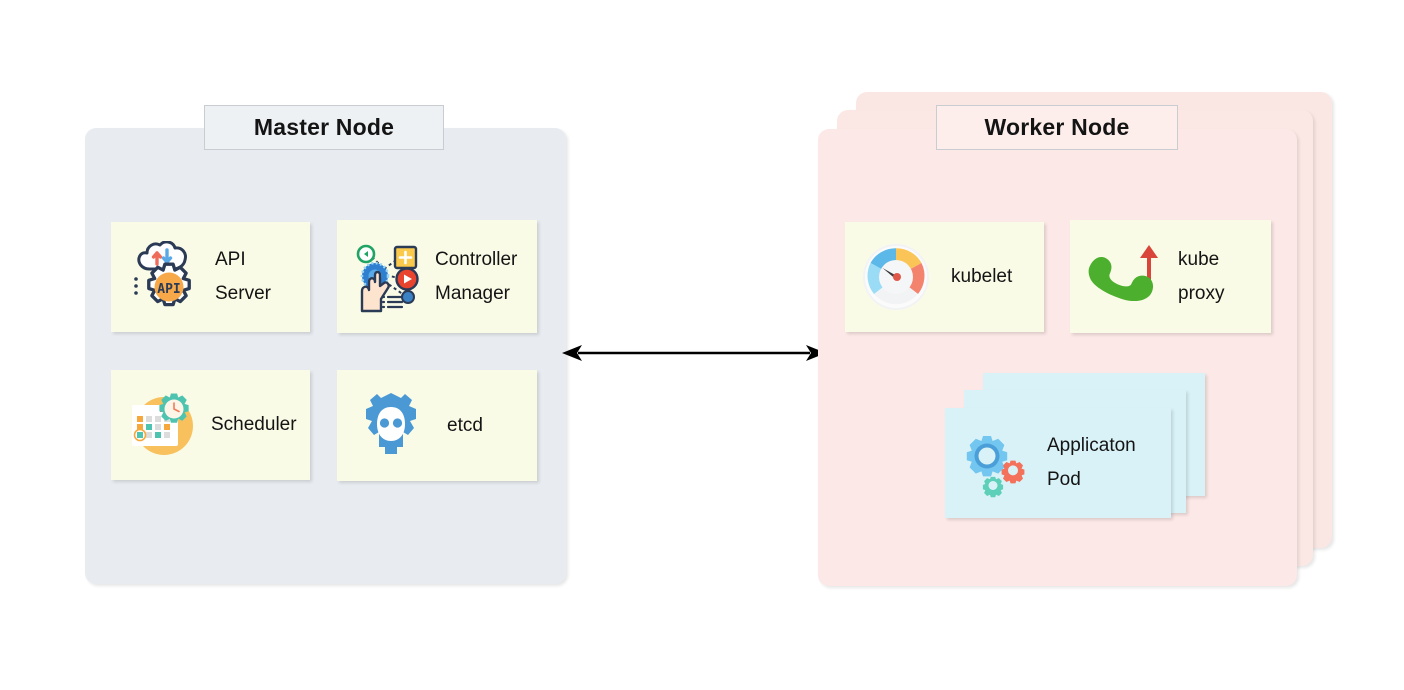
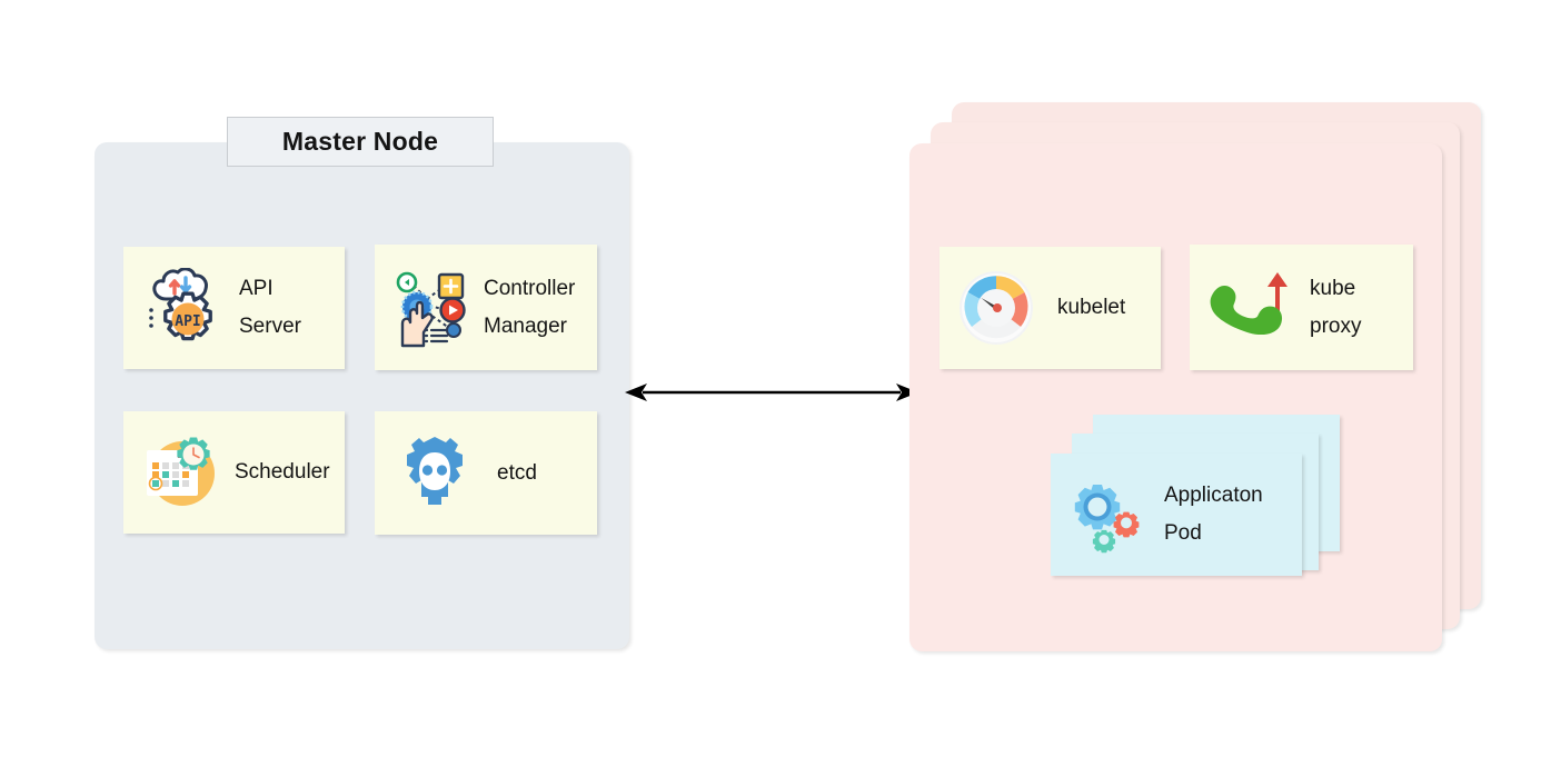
  Master Node
  API
  API
  Server
  Controller
  Manager
  Scheduler
  etcd
- Worker Node
  kubelet
  kube
  proxy
  Applicaton
  Pod
